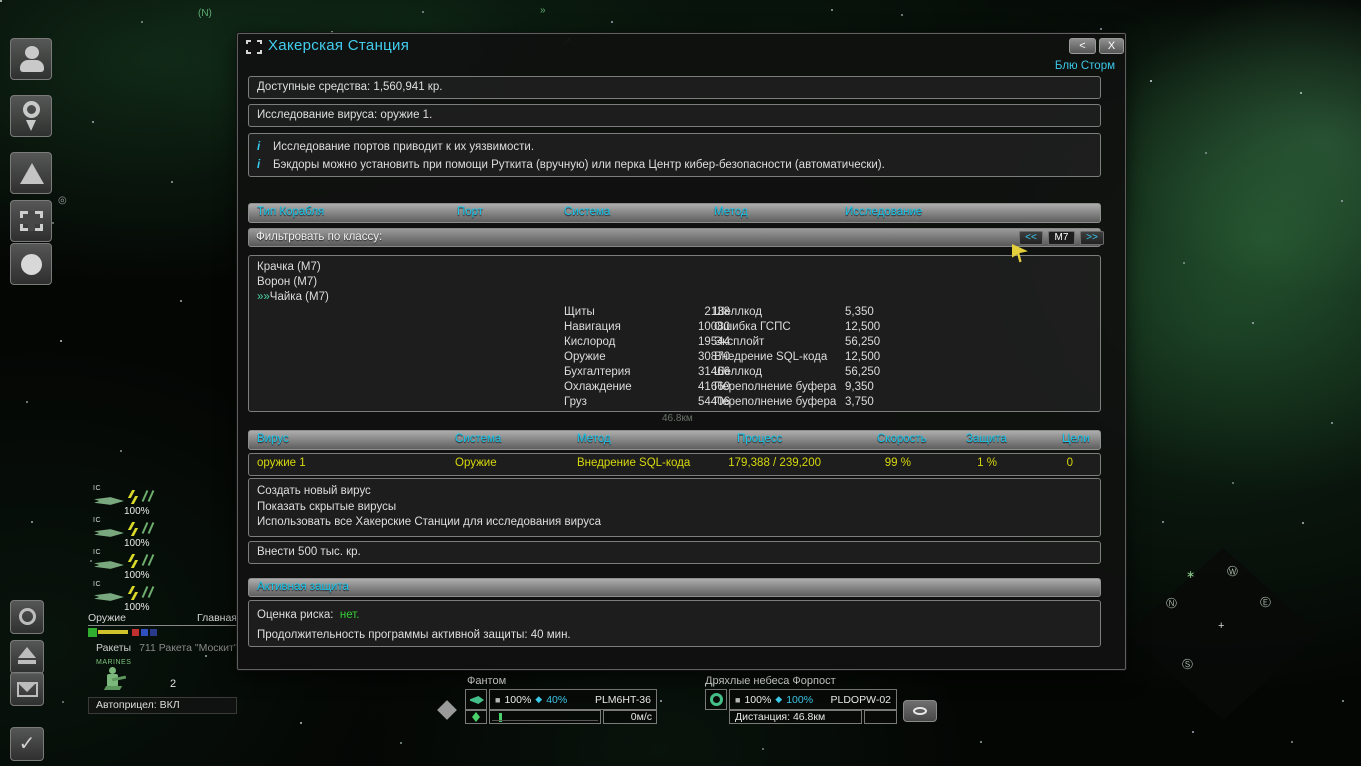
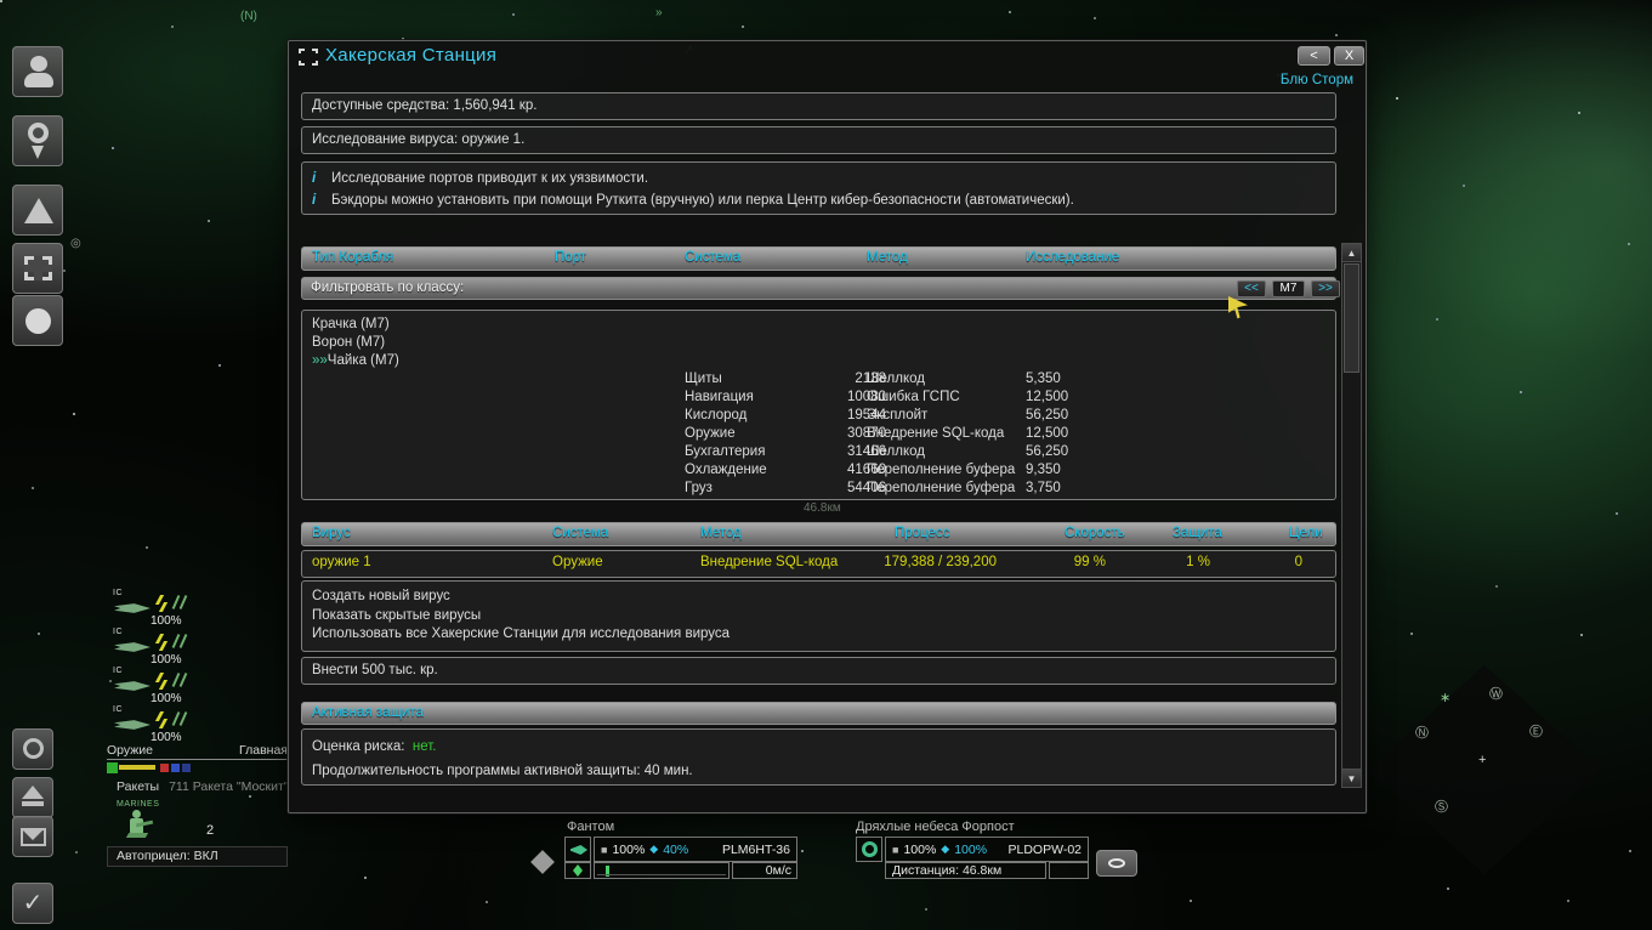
  (N)
  »
  ◎
  46.8км
  ✓
  100%
  100%
  100%
  100%
  Оружие
  Главная
  Ракеты 711 Ракета "Москит"
  2
  Автоприцел: ВКЛ
  Фантом
  ■
  100%
  ◆
  40%
  PLM6HT-36
  0м/с
  Дряхлые небеса Форпост
  ■
  100%
  ◆
  100%
  PLDOPW-02
  Дистанция: 46.8км
  ∗
  Ⓦ
  Ⓝ
  Ⓔ
  +
  Ⓢ
  Хакерская Станция
  <
  X
  Блю Сторм
  Доступные средства: 1,560,941 кр.
  Исследование вируса: оружие 1.
  i
  Исследование портов приводит к их уязвимости.
  i
  Бэкдоры можно установить при помощи Руткита (вручную) или перка Центр кибер-безопасности (автоматически).
  Тип Корабля
  Порт
  Система
  Метод
  Исследование
  Фильтровать по классу:
  <<
  M7
  >>
  Крачка (M7)
  Ворон (M7)
  »»Чайка (M7)
  2138
  Щиты
  Шеллкод
  5,350
  10080
  Навигация
  Ошибка ГСПС
  12,500
  19544
  Кислород
  Эксплойт
  56,250
  30870
  Оружие
  Внедрение SQL-кода
  12,500
  31466
  Бухгалтерия
  Шеллкод
  56,250
  41660
  Охлаждение
  Переполнение буфера
  9,350
  54406
  Груз
  Переполнение буфера
  3,750
  Вирус
  Система
  Метод
  Процесс
  Скорость
  Защита
  Цели
  оружие 1
  Оружие
  Внедрение SQL-кода
  179,388 / 239,200
  99 %
  1 %
  0
  Создать новый вирус
  Показать скрытые вирусы
  Использовать все Хакерские Станции для исследования вируса
  Внести 500 тыс. кр.
  Активная защита
  Оценка риска: нет.
  Продолжительность программы активной защиты: 40 мин.
+ ▲
+ ▼
